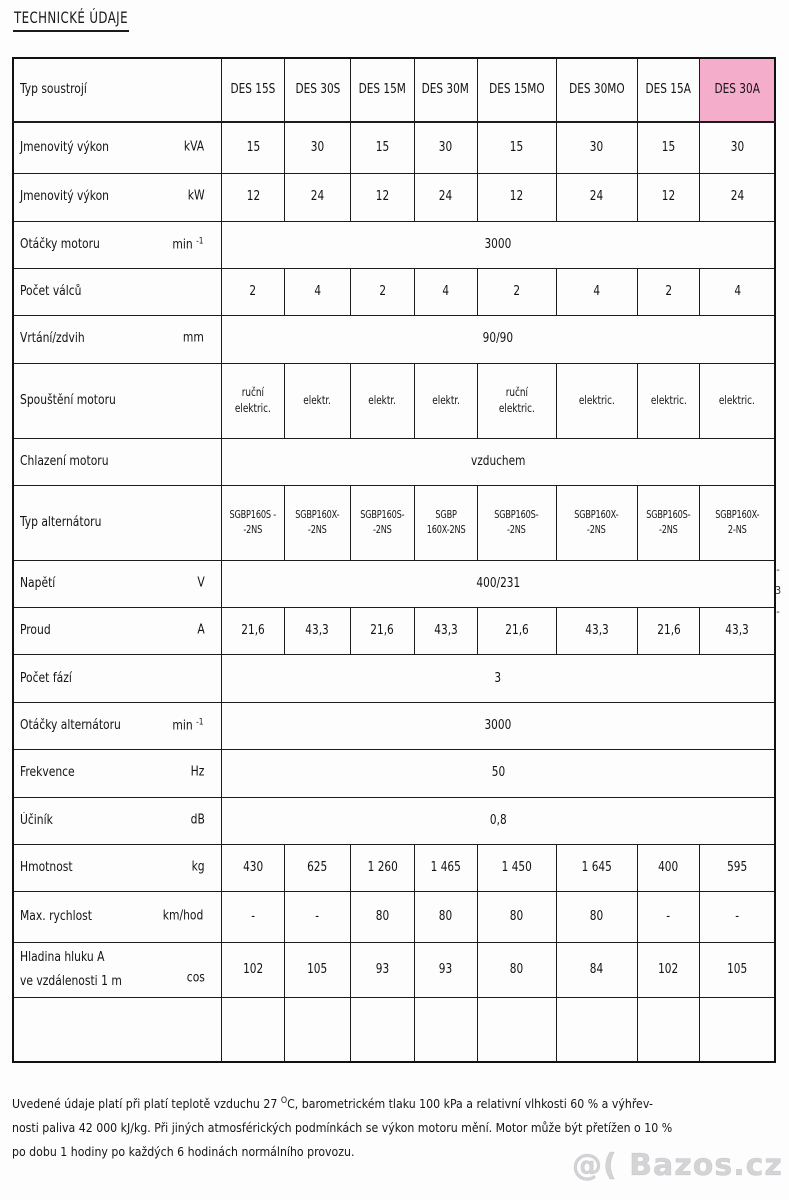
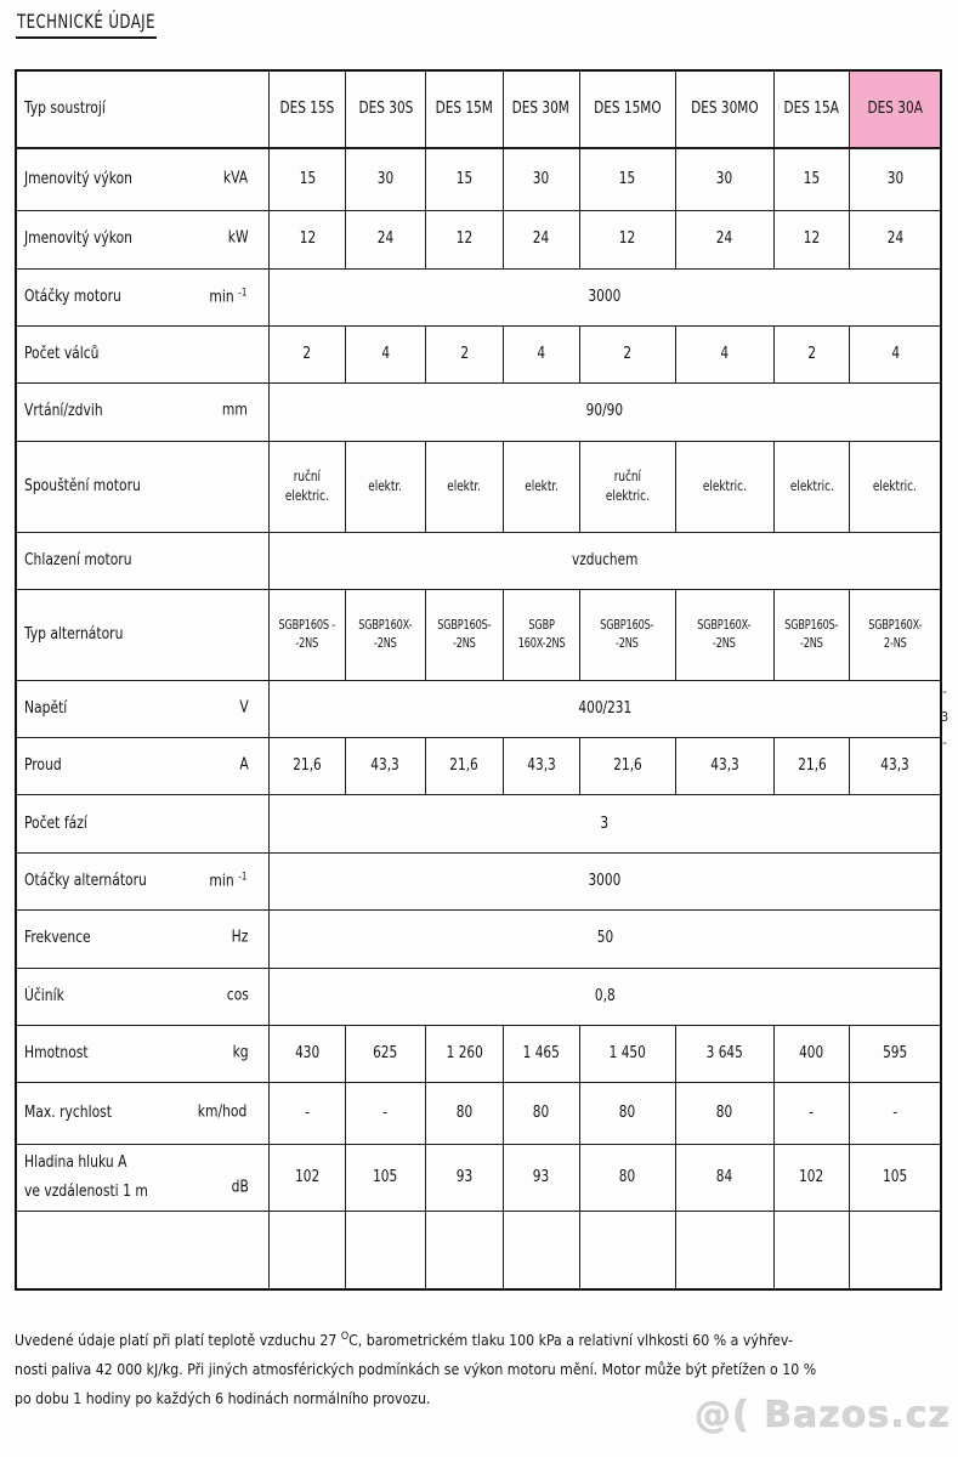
  TECHNICKÉ ÚDAJE
  Typ soustrojí	DES 15S	DES 30S	DES 15M	DES 30M	DES 15MO	DES 30MO	DES 15A	DES 30A
  Jmenovitý výkon kVA	15	30	15	30	15	30	15	30
  Jmenovitý výkon kW	12	24	12	24	12	24	12	24
  Otáčky motoru min -1	3000
  Počet válců	2	4	2	4	2	4	2	4
  Vrtání/zdvih mm	90/90
  Spouštění motoru	ručníelektric.	elektr.	elektr.	elektr.	ručníelektric.	elektric.	elektric.	elektric.
  Chlazení motoru	vzduchem
  Typ alternátoru	SGBP160S --2NS	SGBP160X--2NS	SGBP160S--2NS	SGBP160X-2NS	SGBP160S--2NS	SGBP160X--2NS	SGBP160S--2NS	SGBP160X-2-NS
  Napětí V	400/231
  Proud A	21,6	43,3	21,6	43,3	21,6	43,3	21,6	43,3
  Počet fází	3
  Otáčky alternátoru min -1	3000
  Frekvence Hz	50
- Účiník dB	0,8
+ Účiník cos	0,8
- Hmotnost kg	430	625	1 260	1 465	1 450	1 645	400	595
+ Hmotnost kg	430	625	1 260	1 465	1 450	3 645	400	595
  Max. rychlost km/hod	-	-	80	80	80	80	-	-
- Hladina hluku Ave vzdálenosti 1 m cos	102	105	93	93	80	84	102	105
+ Hladina hluku Ave vzdálenosti 1 m dB	102	105	93	93	80	84	102	105
  -
  3
  -
  Uvedené údaje platí při platí teplotě vzduchu 27 OC, barometrickém tlaku 100 kPa a relativní vlhkosti 60 % a výhřev-
  nosti paliva 42 000 kJ/kg. Při jiných atmosférických podmínkách se výkon motoru mění. Motor může být přetížen o 10 %
  po dobu 1 hodiny po každých 6 hodinách normálního provozu.
  @( Bazos.cz
